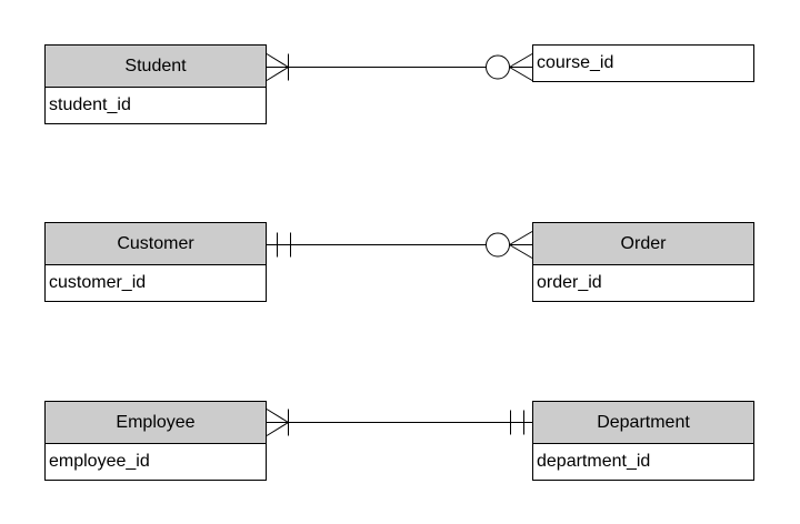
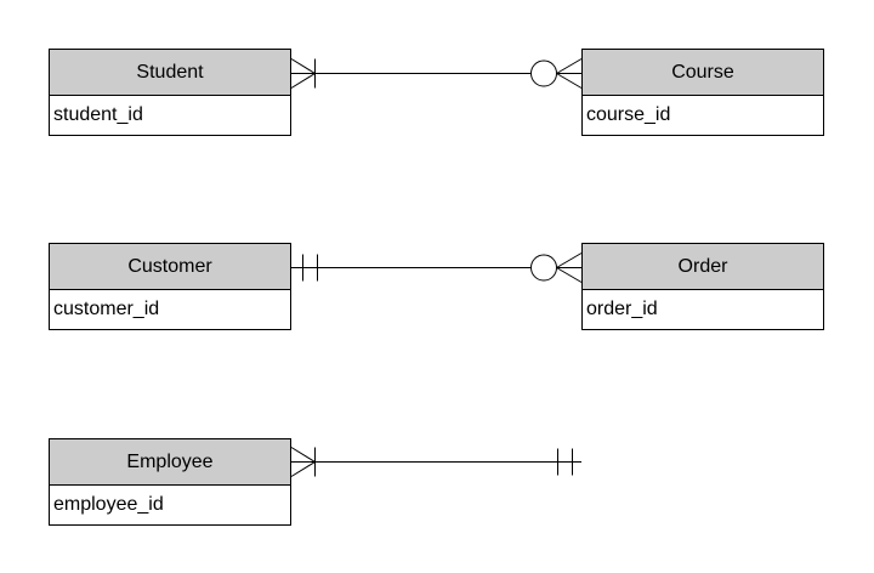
  Student
  student_id
+ Course
  course_id
  Customer
  customer_id
  Order
  order_id
  Employee
  employee_id
- Department
- department_id
